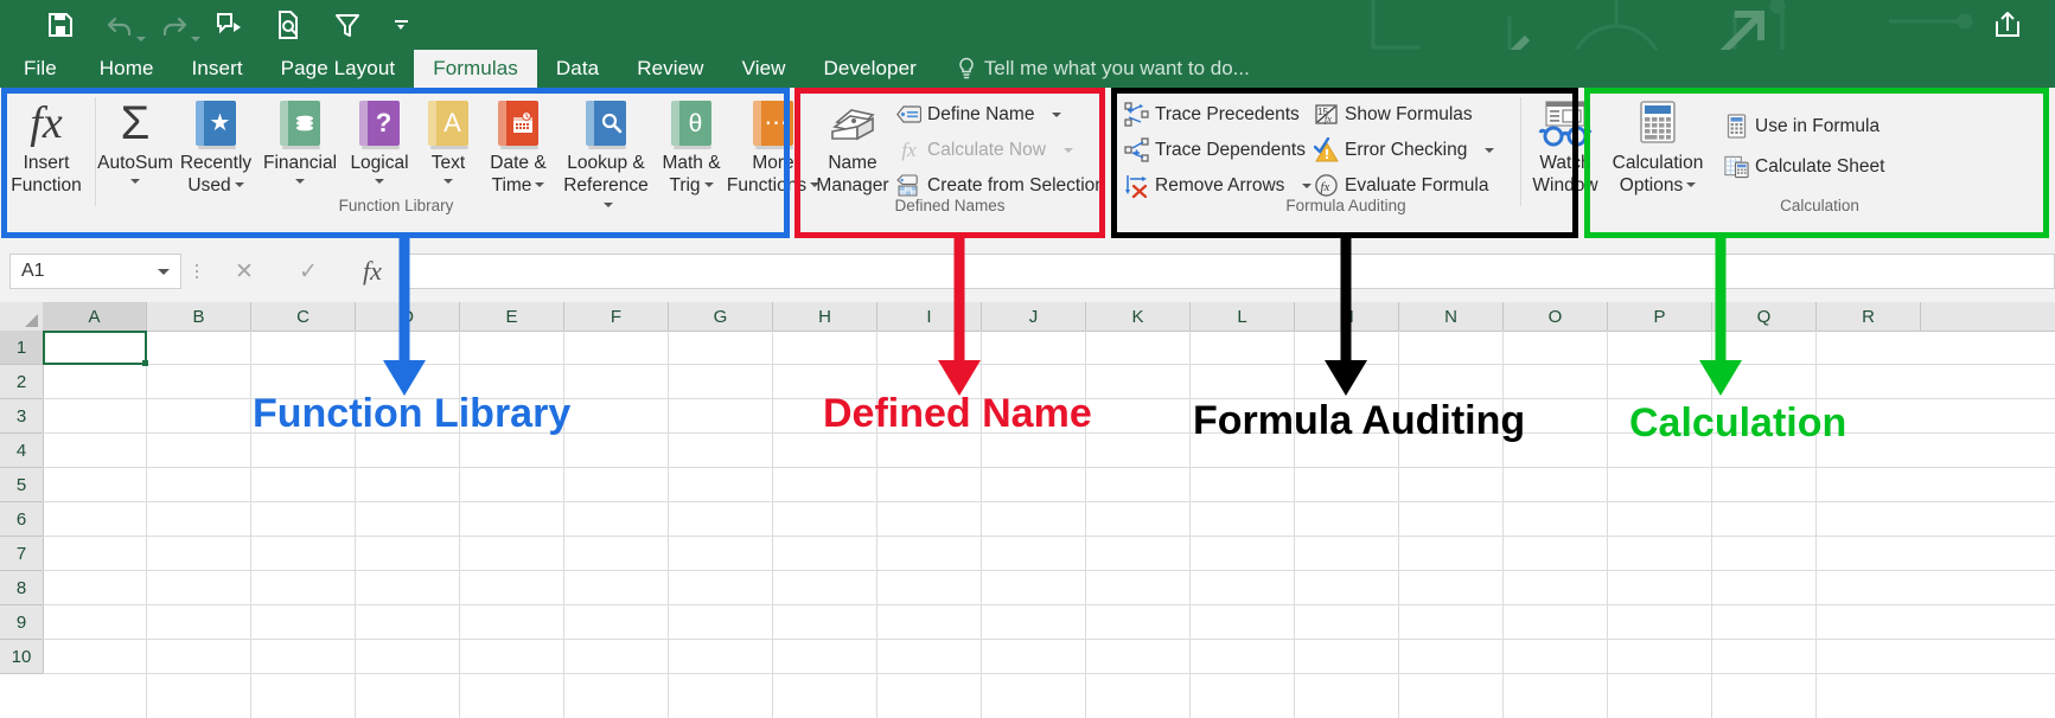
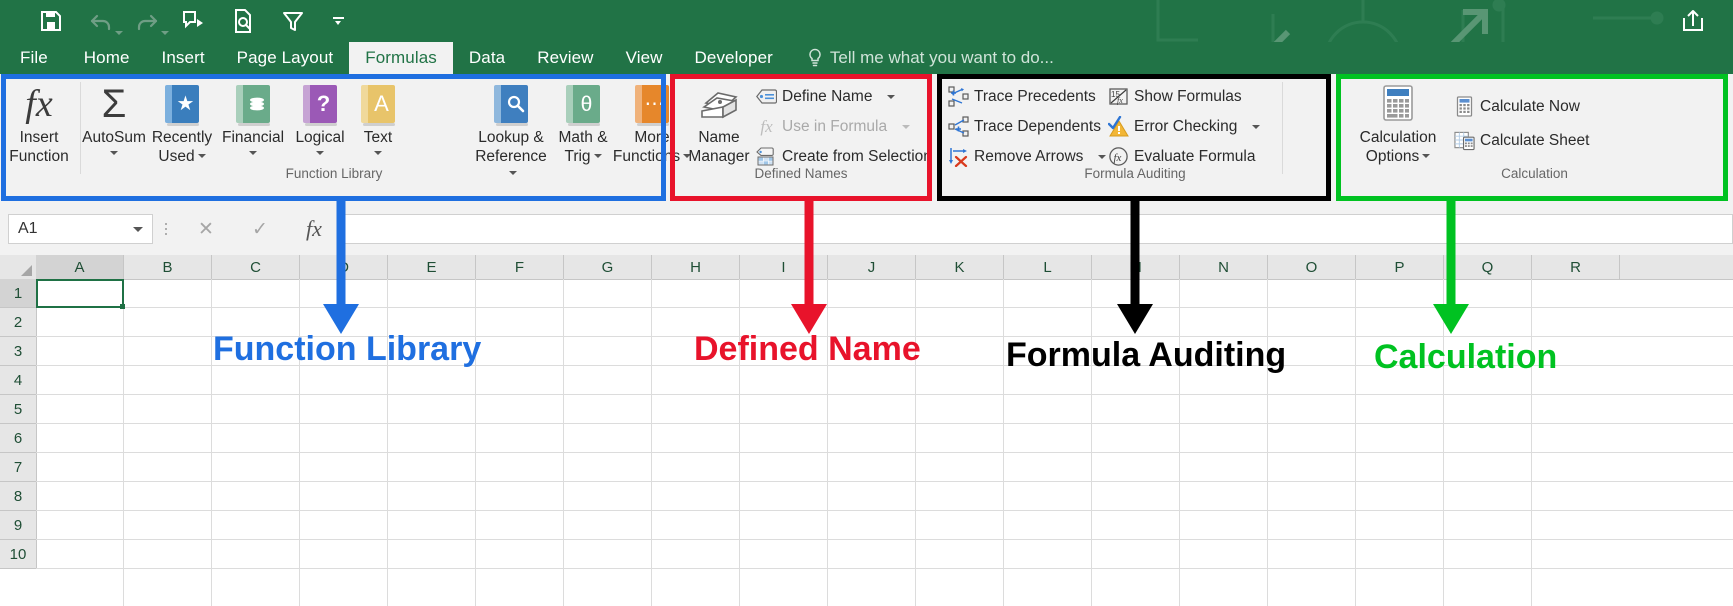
  File
  Home
  Insert
  Page Layout
  Formulas
  Data
  Review
  View
  Developer
  Tell me what you want to do...
  fx
  Insert
  Function
  Σ
  AutoSum
  ★
  Recently
  Used
  Financial
  ?
  Logical
  A
  Text
- Date &
- Time
  Lookup &
  Reference
  θ
  Math &
  Trig
  ⋯
  More
  Functions
  Function Library
  Name
  Manager
  Define Name
  fx
- Calculate Now
+ Use in Formula
  Create from Selection
  Defined Names
  Trace Precedents
  Trace Dependents
  Remove Arrows
  15
  fx
  Show Formulas
  Error Checking
  fx
  Evaluate Formula
- Watch
- Window
  Formula Auditing
  Calculation
  Options
- Use in Formula
+ Calculate Now
  Calculate Sheet
  Calculation
  A1
  ✕
  ✓
  fx
  A
  B
  C
  E
  F
  G
  H
  I
  J
  K
  L
  N
  O
  P
  Q
  R
  1
  2
  3
  4
  5
  6
  7
  8
  9
  10
  Function Library
  Defined Name
  Formula Auditing
  Calculation
